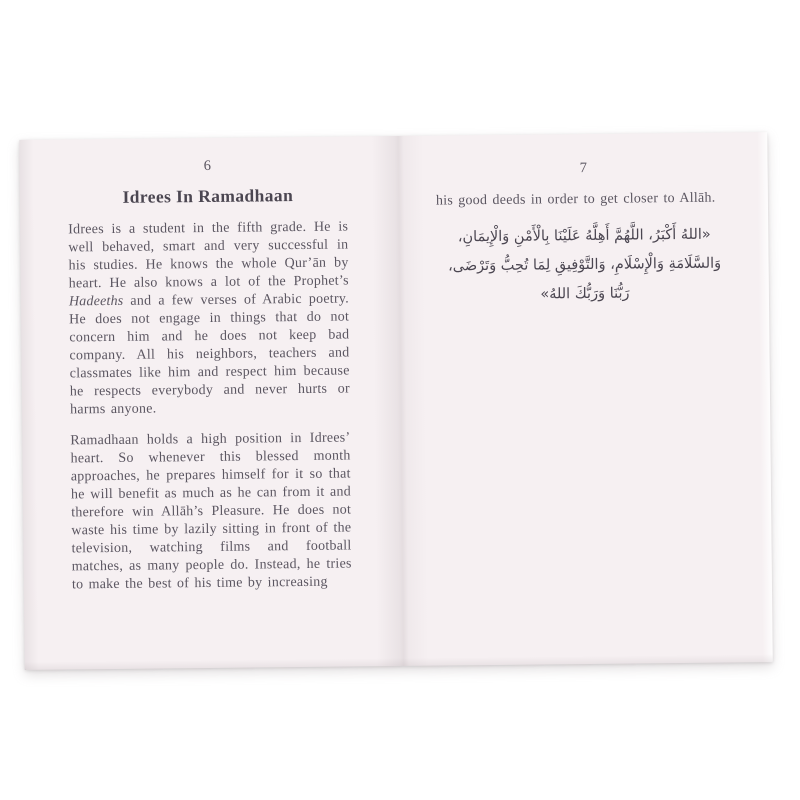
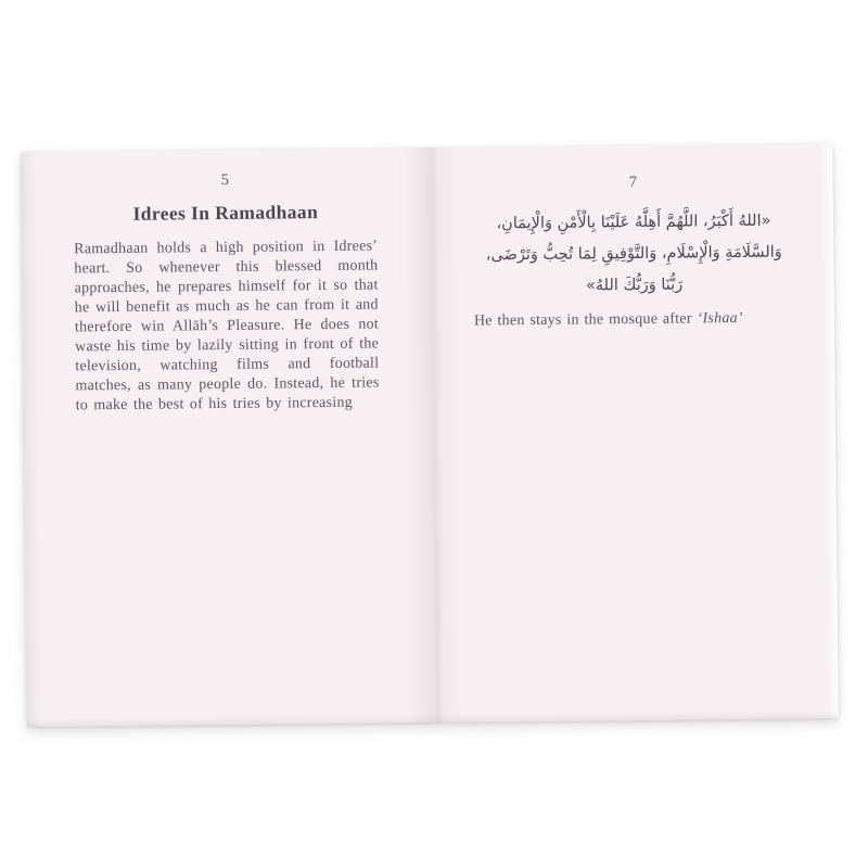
- 6
+ 5
  Idrees In Ramadhaan
- Idrees is a student in the fifth grade. He is well behaved, smart and very successful in his studies. He knows the whole Qur’ān by heart. He also knows a lot of the Prophet’s Hadeeths and a few verses of Arabic poetry. He does not engage in things that do not concern him and he does not keep bad company. All his neighbors, teachers and classmates like him and respect him because he respects everybody and never hurts or harms anyone.
- Ramadhaan holds a high position in Idrees’ heart. So whenever this blessed month approaches, he prepares himself for it so that he will benefit as much as he can from it and therefore win Allāh’s Pleasure. He does not waste his time by lazily sitting in front of the television, watching films and football matches, as many people do. Instead, he tries to make the best of his time by increasing
+ Ramadhaan holds a high position in Idrees’ heart. So whenever this blessed month approaches, he prepares himself for it so that he will benefit as much as he can from it and therefore win Allāh’s Pleasure. He does not waste his time by lazily sitting in front of the television, watching films and football matches, as many people do. Instead, he tries to make the best of his tries by increasing
  7
- his good deeds in order to get closer to Allāh.
  «اللهُ أَكْبَرُ، اللَّهُمَّ أَهِلَّهُ عَلَيْنَا بِالْأَمْنِ وَالْإِيمَانِ، وَالسَّلَامَةِ وَالْإِسْلَامِ، وَالتَّوْفِيقِ لِمَا تُحِبُّ وَتَرْضَى، رَبُّنَا وَرَبُّكَ اللهُ»
+ He then stays in the mosque after ‘Ishaa’
